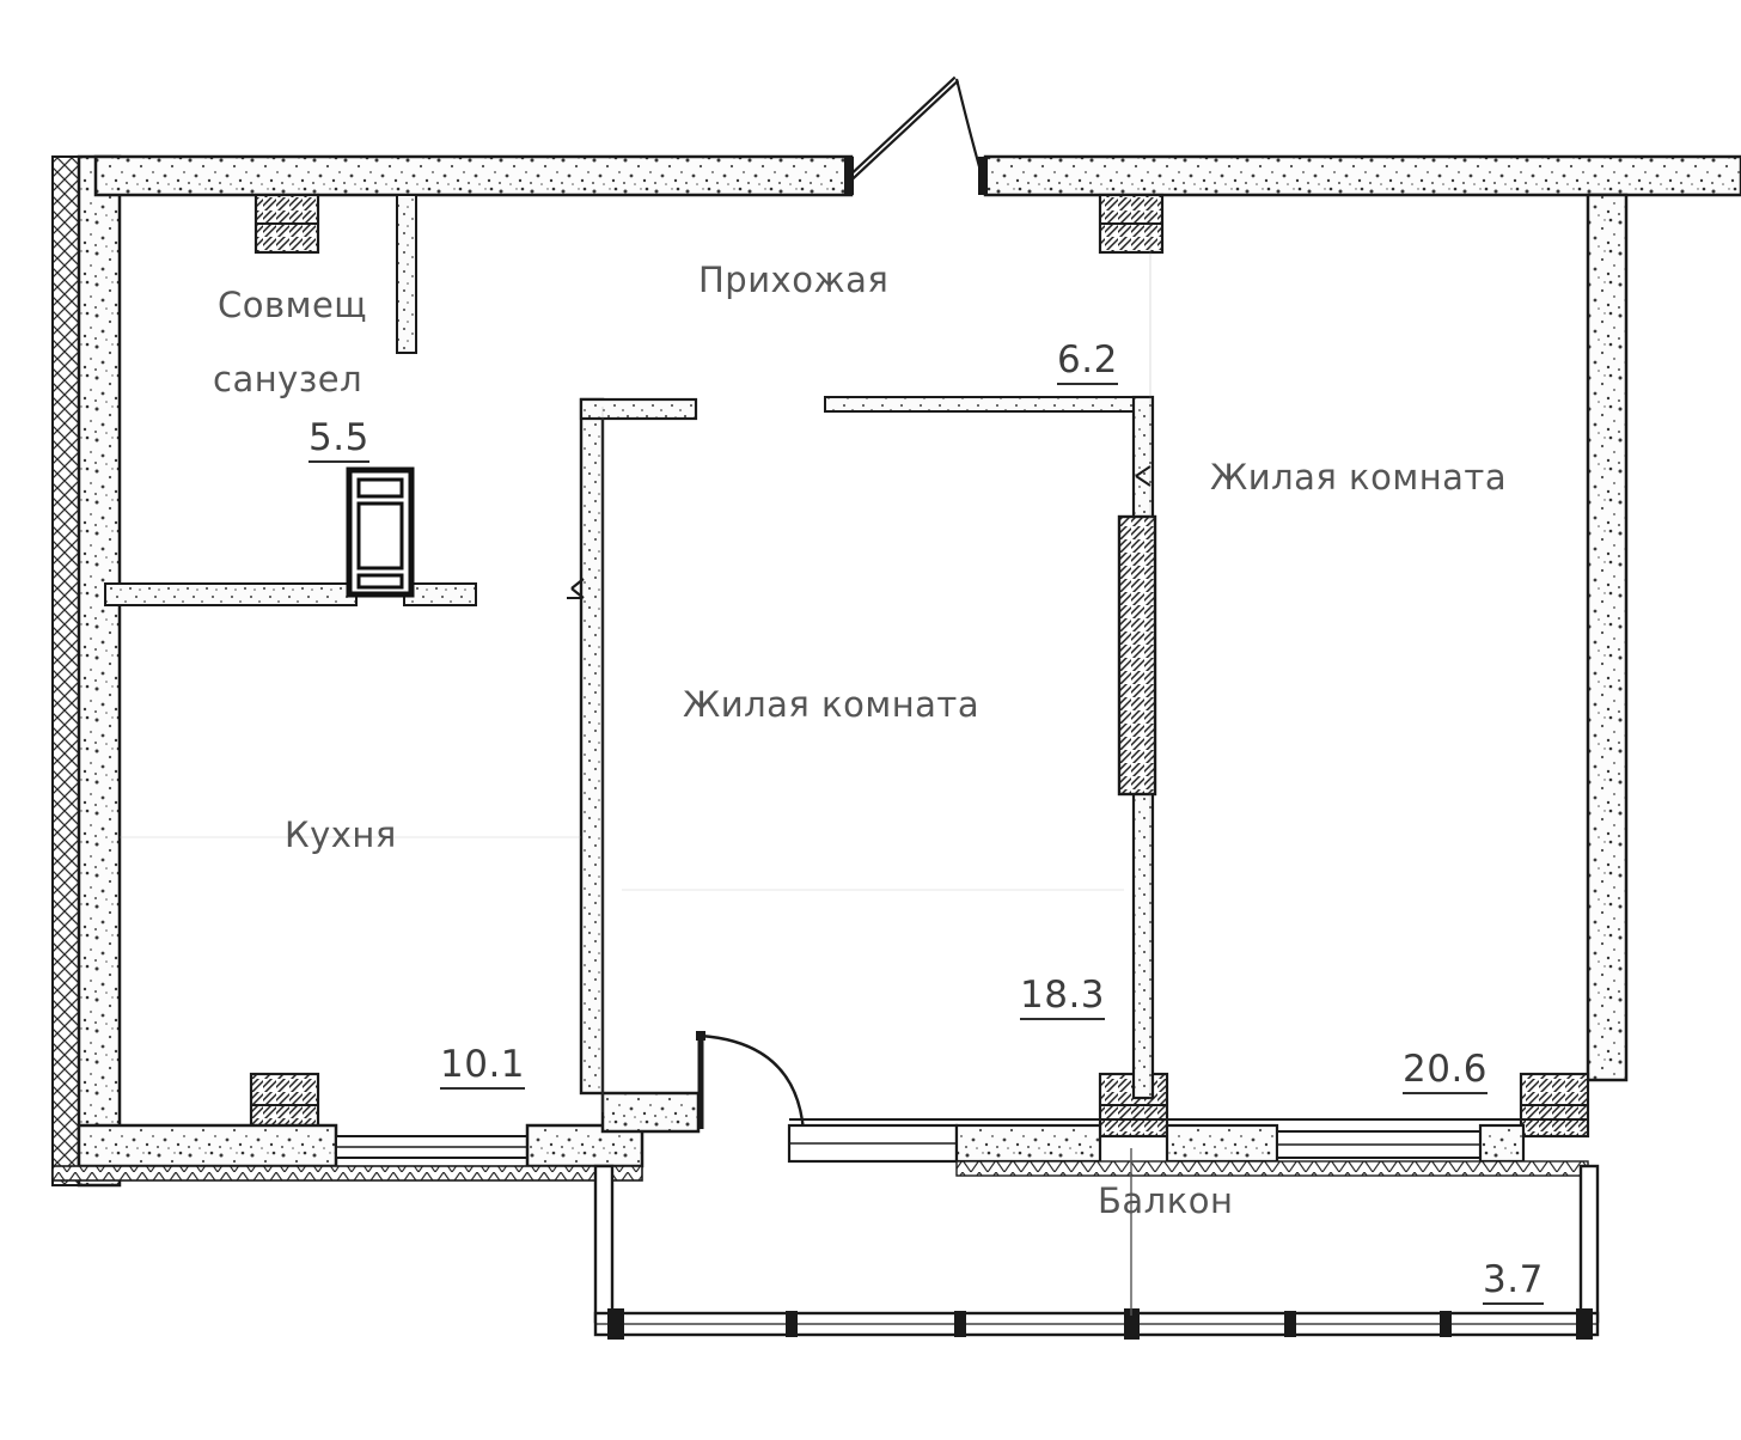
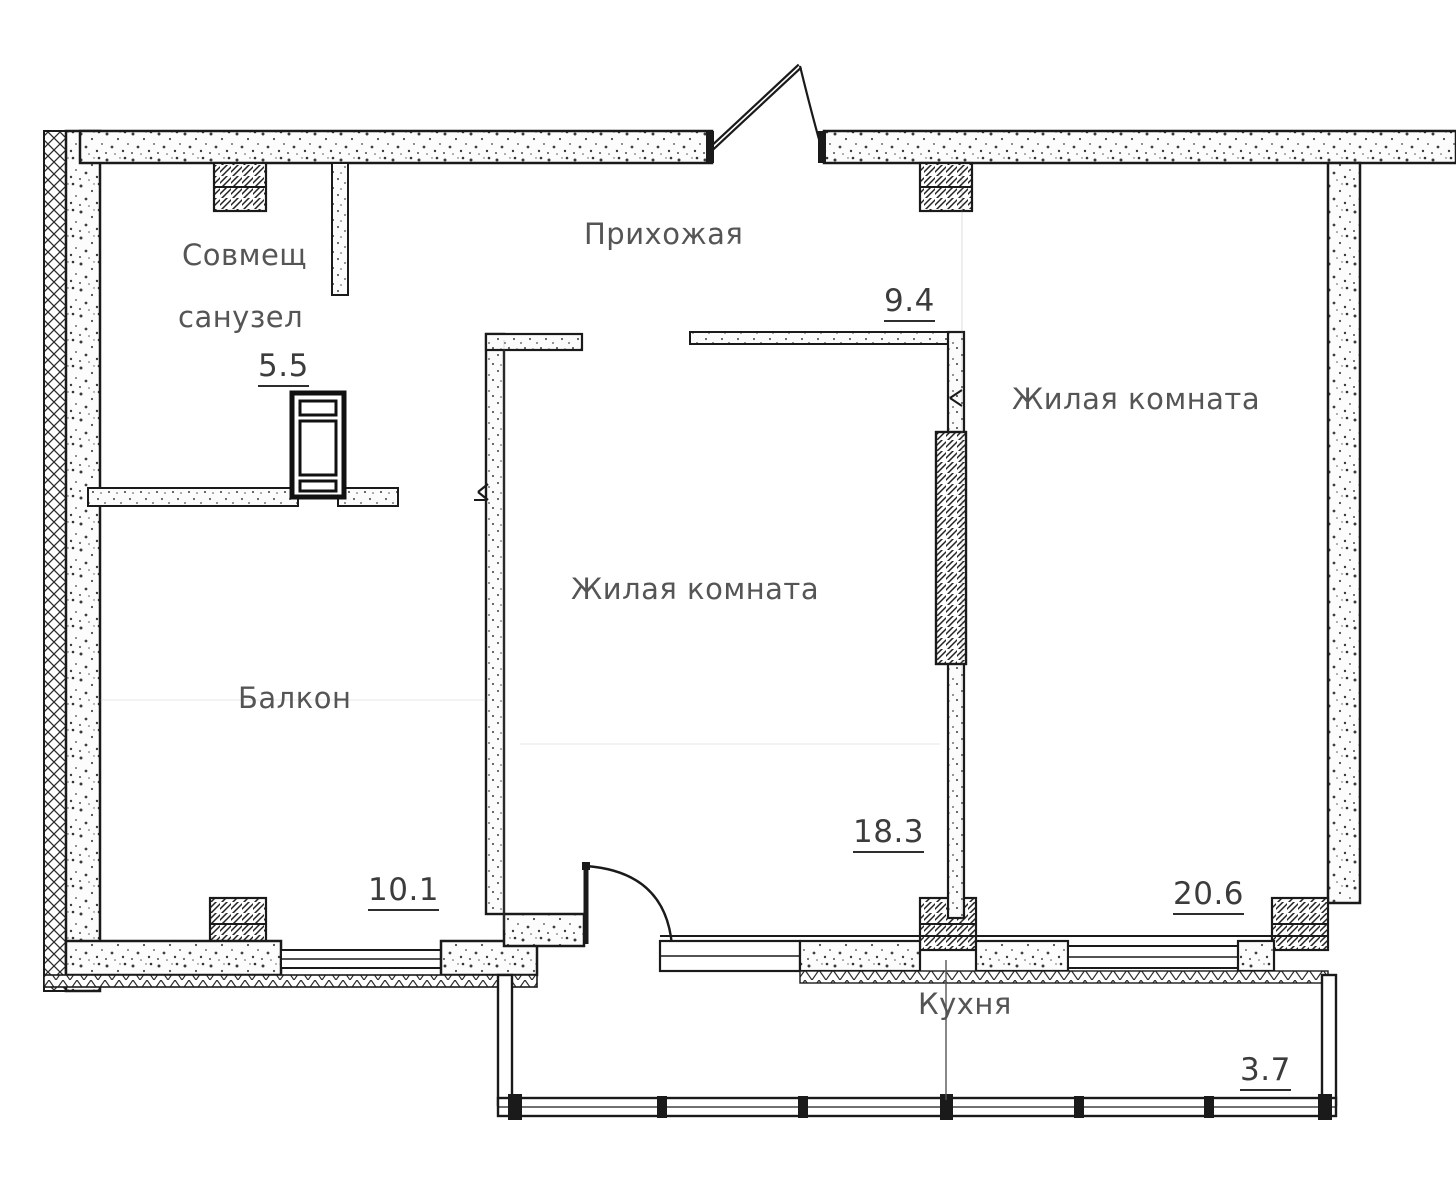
  Совмещ
  санузел
  5.5
  Прихожая
- 6.2
+ 9.4
- Кухня
+ Балкон
  10.1
  Жилая комната
  18.3
  Жилая комната
  20.6
- Балкон
+ Кухня
  3.7
